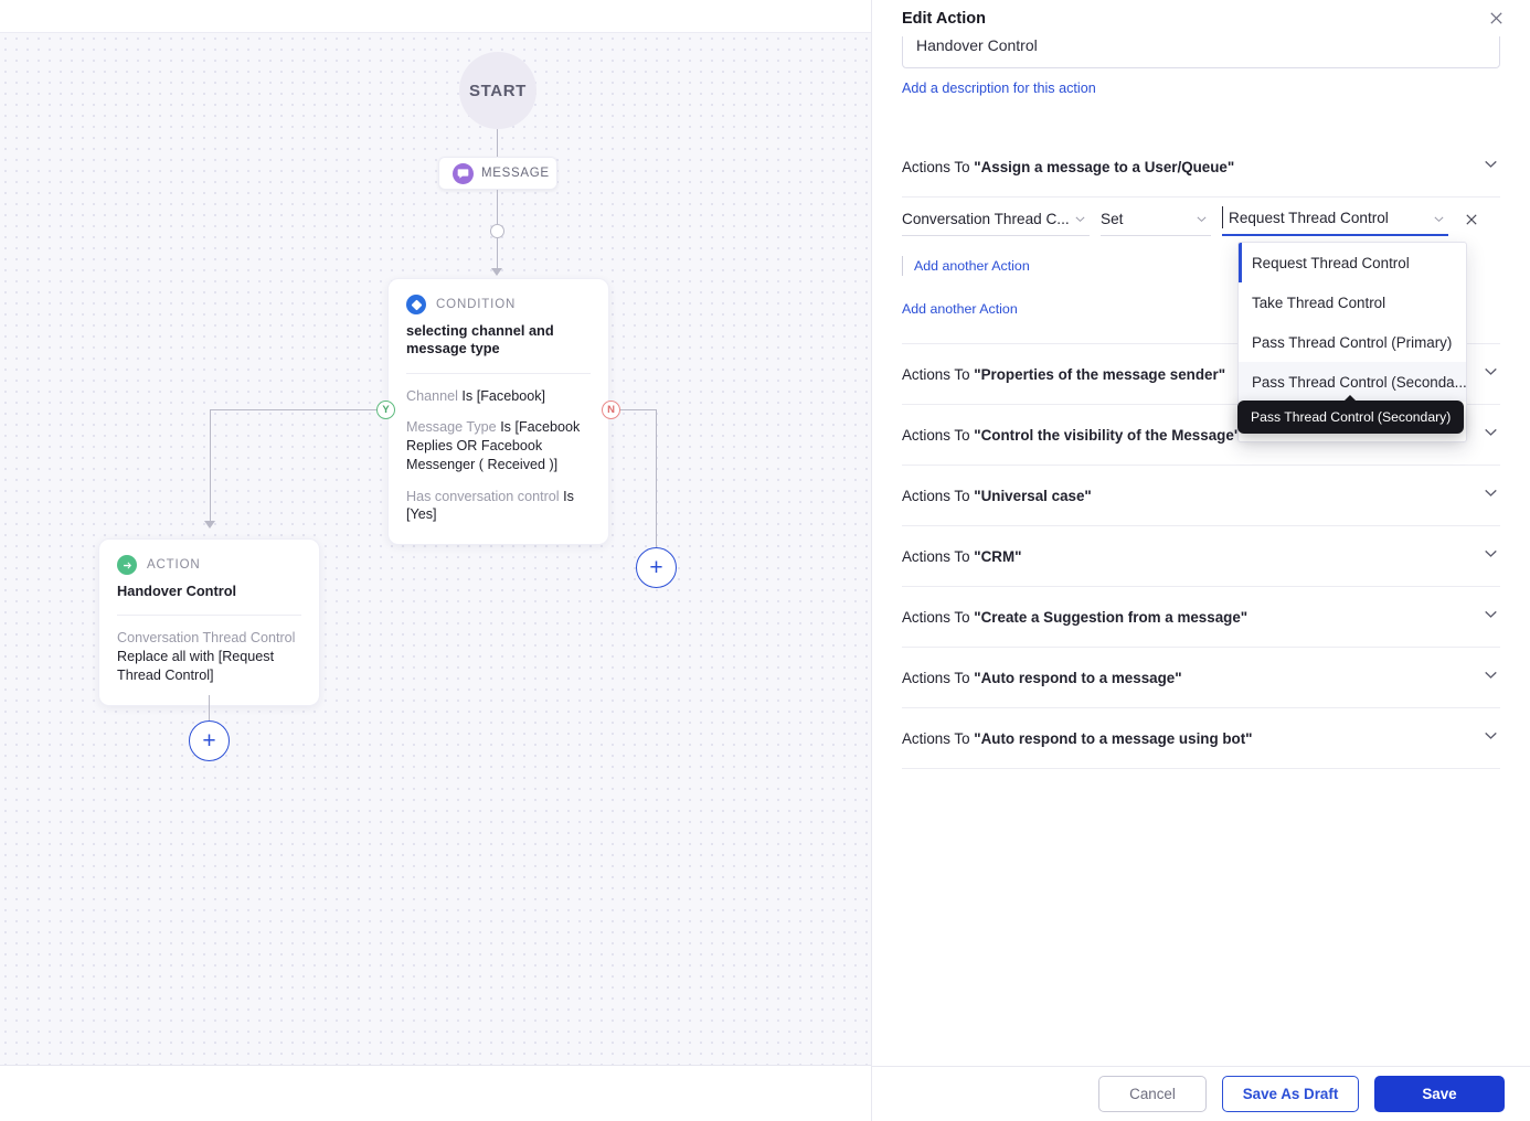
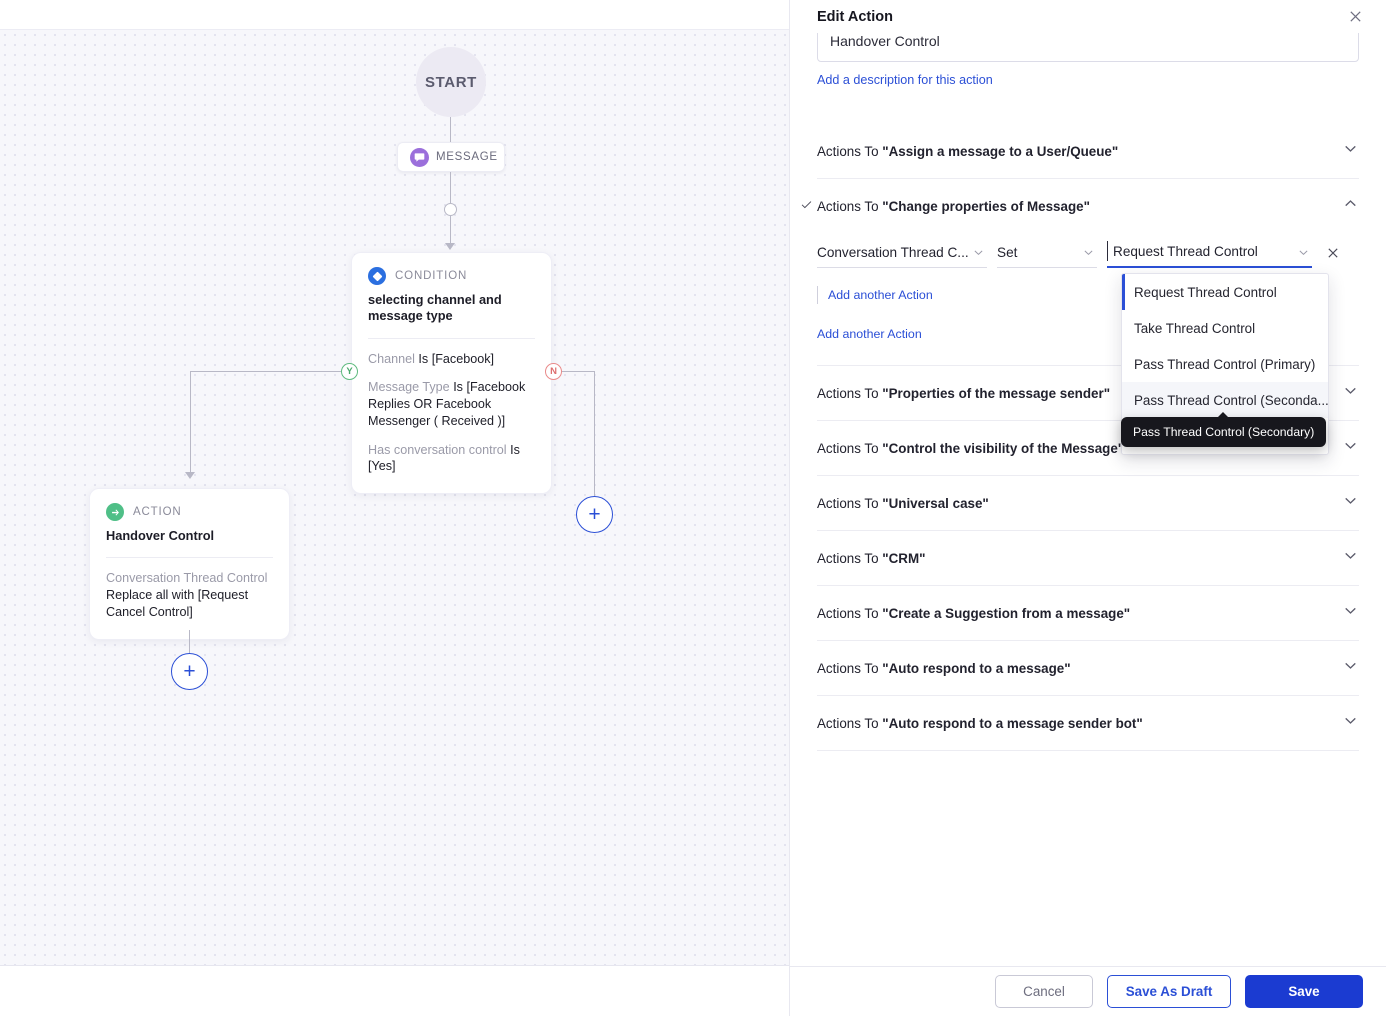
  START
  MESSAGE
  CONDITION
  selecting channel and message type
  Channel Is [Facebook]
  Message Type Is [Facebook Replies OR Facebook Messenger ( Received )]
  Has conversation control Is [Yes]
  Y
  N
  ACTION
  Handover Control
  Conversation Thread Control
- Replace all with [Request Thread Control]
+ Replace all with [Request Cancel Control]
  +
  +
  Edit Action
  Handover Control Add a description for this action
  Actions To "Assign a message to a User/Queue"
+ Actions To "Change properties of Message"
  Conversation Thread C...
  Set
  Request Thread Control
  Request Thread Control
  Take Thread Control
  Pass Thread Control (Primary)
  Pass Thread Control (Seconda...
  Pass Thread Control (Secondary)
  Add another Action
  Add another Action
  Actions To "Properties of the message sender"
  Actions To "Control the visibility of the Message
  Actions To "Universal case"
  Actions To "CRM"
  Actions To "Create a Suggestion from a message"
  Actions To "Auto respond to a message"
- Actions To "Auto respond to a message using bot"
+ Actions To "Auto respond to a message sender bot"
  Cancel
  Save As Draft
  Save
